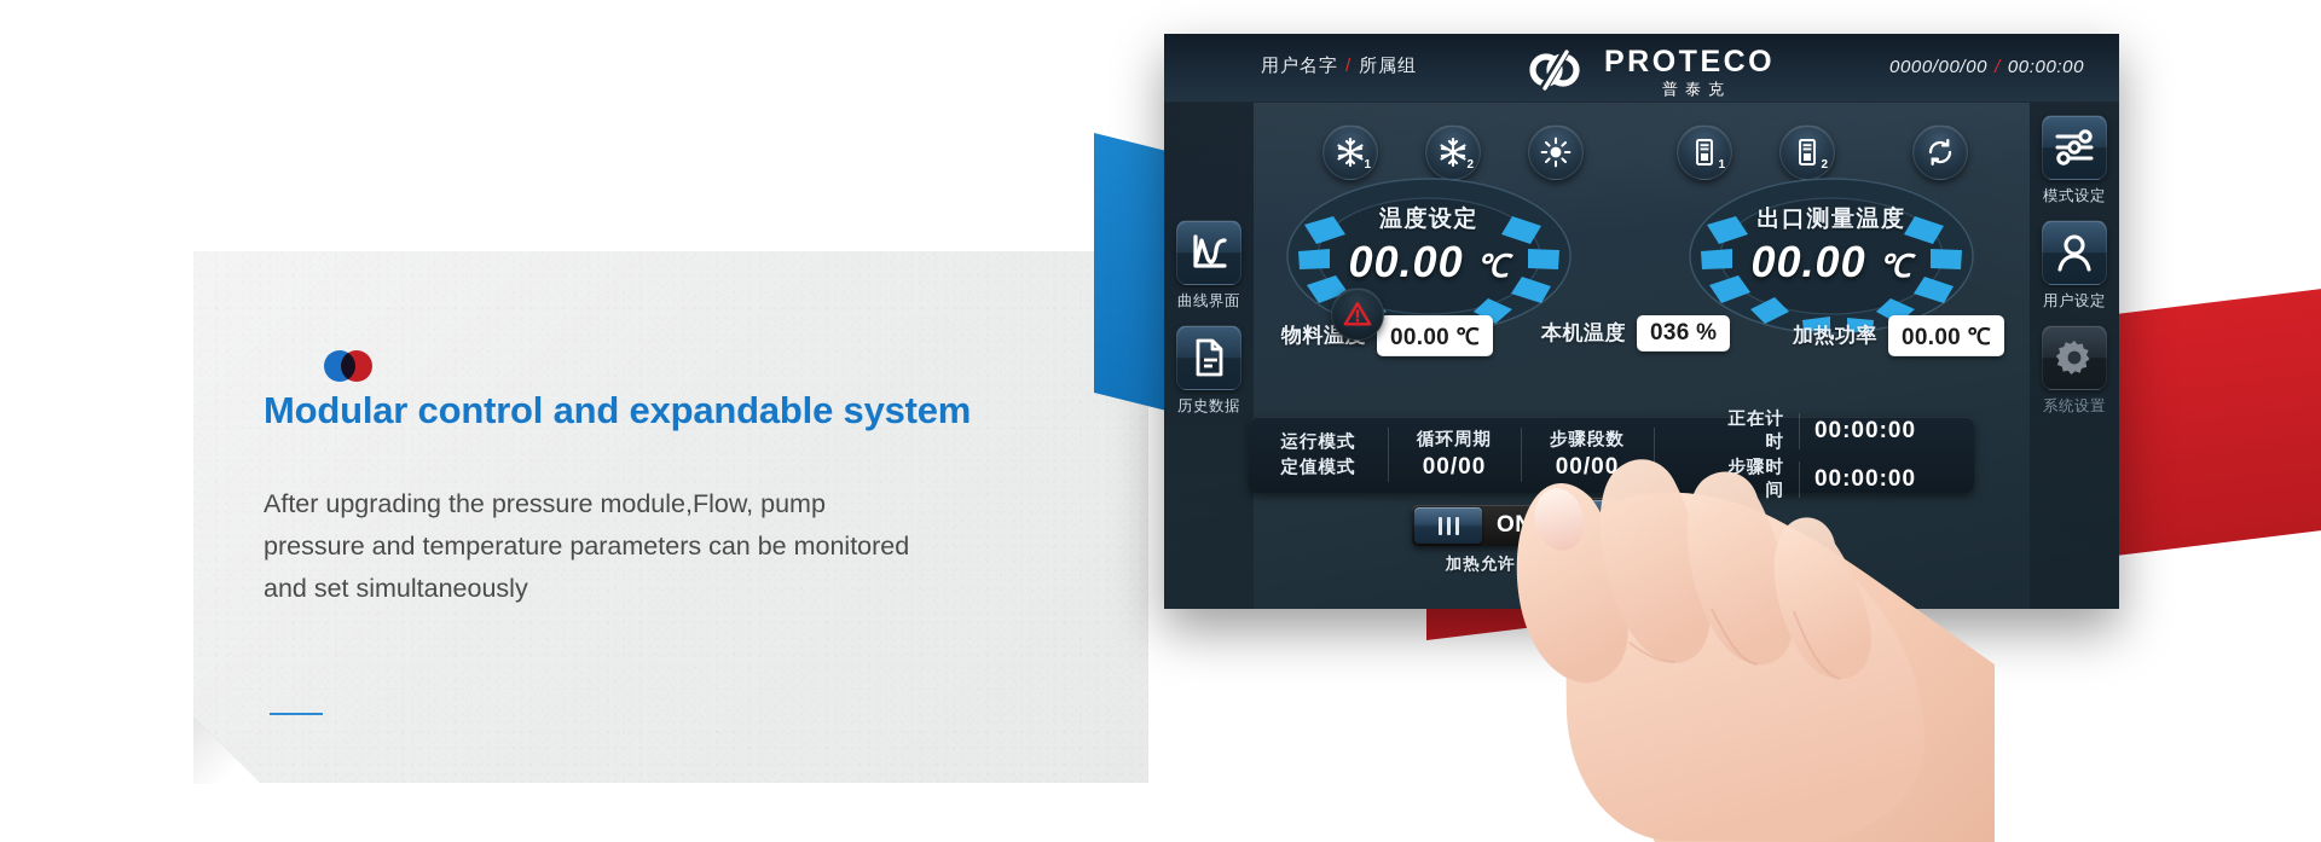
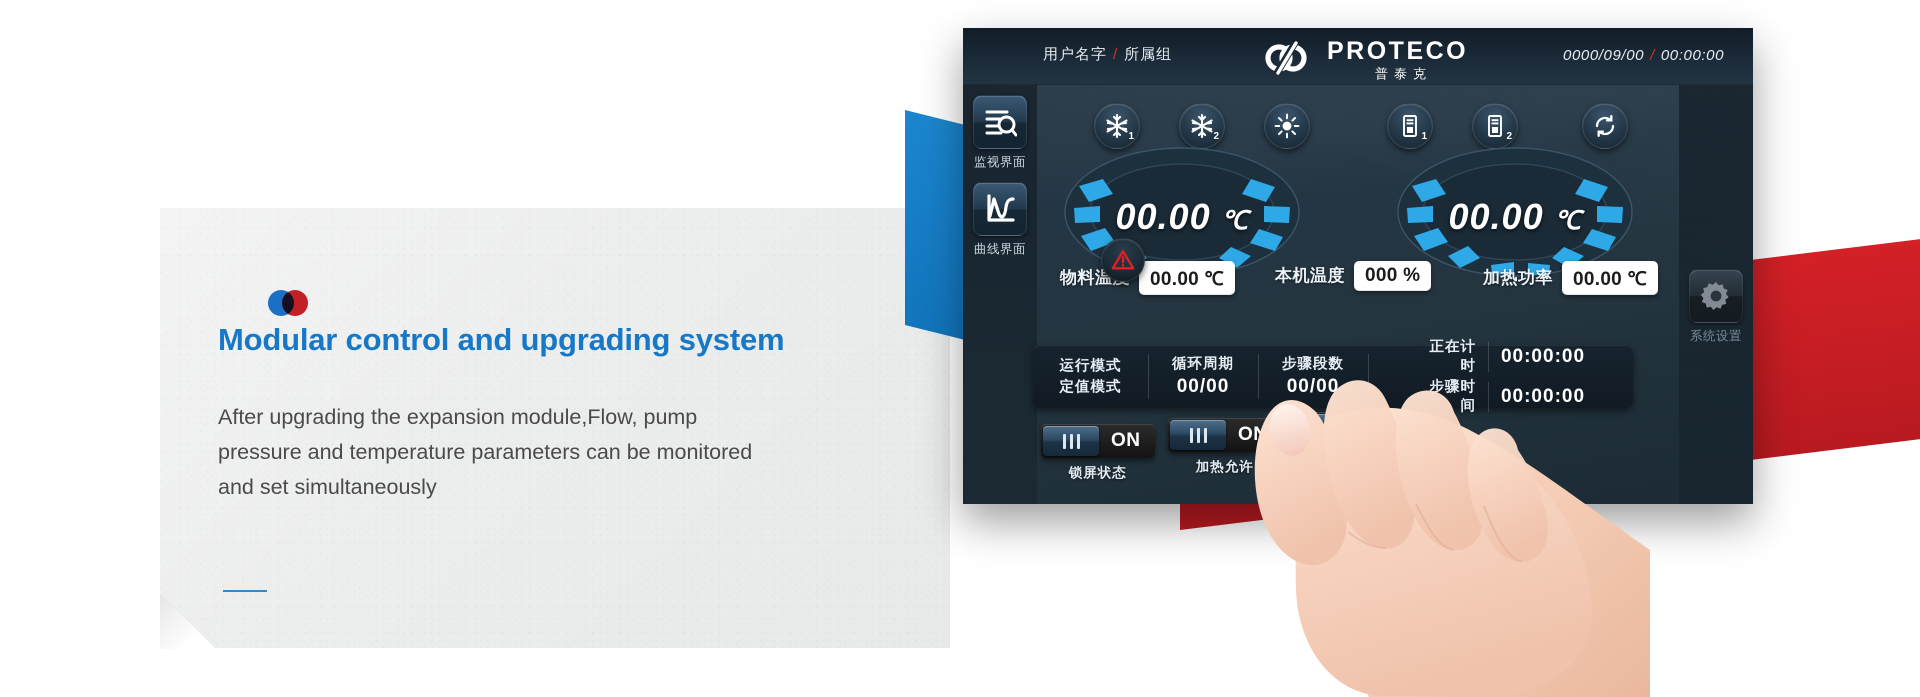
- Modular control and expandable system
+ Modular control and upgrading system
- After upgrading the pressure module,Flow, pump pressure and temperature parameters can be monitored and set simultaneously
+ After upgrading the expansion module,Flow, pump pressure and temperature parameters can be monitored and set simultaneously
  用户名字 / 所属组
  PROTECO
  普泰克
- 0000/00/00 / 00:00:00
+ 0000/09/00 / 00:00:00
+ 监视界面
  曲线界面
- 历史数据
- 模式设定
- 用户设定
  系统设置
  1
  2
  1
  2
- 温度设定
  00.00 ℃
- 出口测量温度
  00.00 ℃
  物料温
  00.00 ℃
  本机温度
- 036 %
+ 000 %
  加热功率
  00.00 ℃
  运行模式
  定值模式
  循环周期
  00/00
  步骤段数
  00/00
  正在计时
  00:00:00
  步骤时间
  00:00:00
+ ON
+ 锁屏状态
  加热允许
